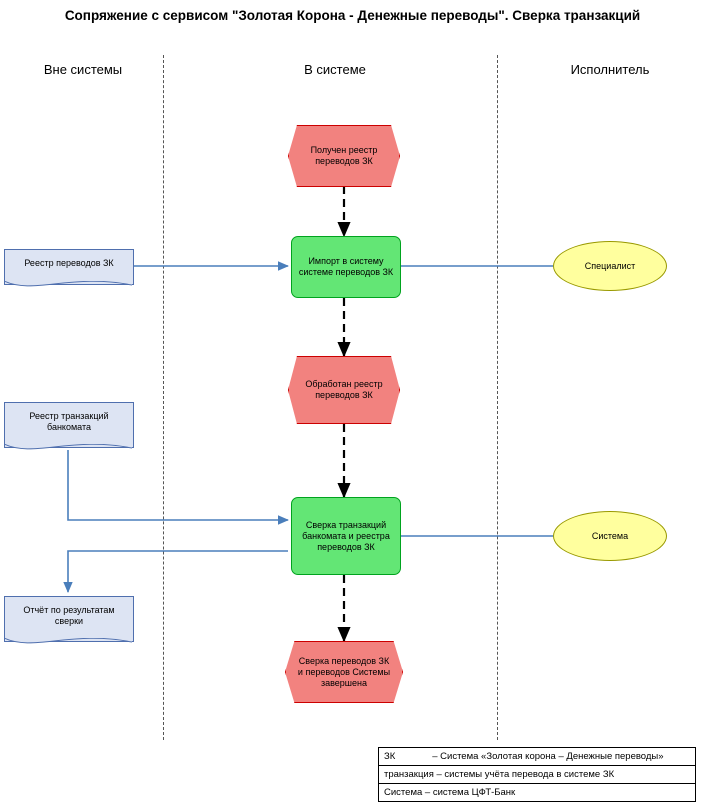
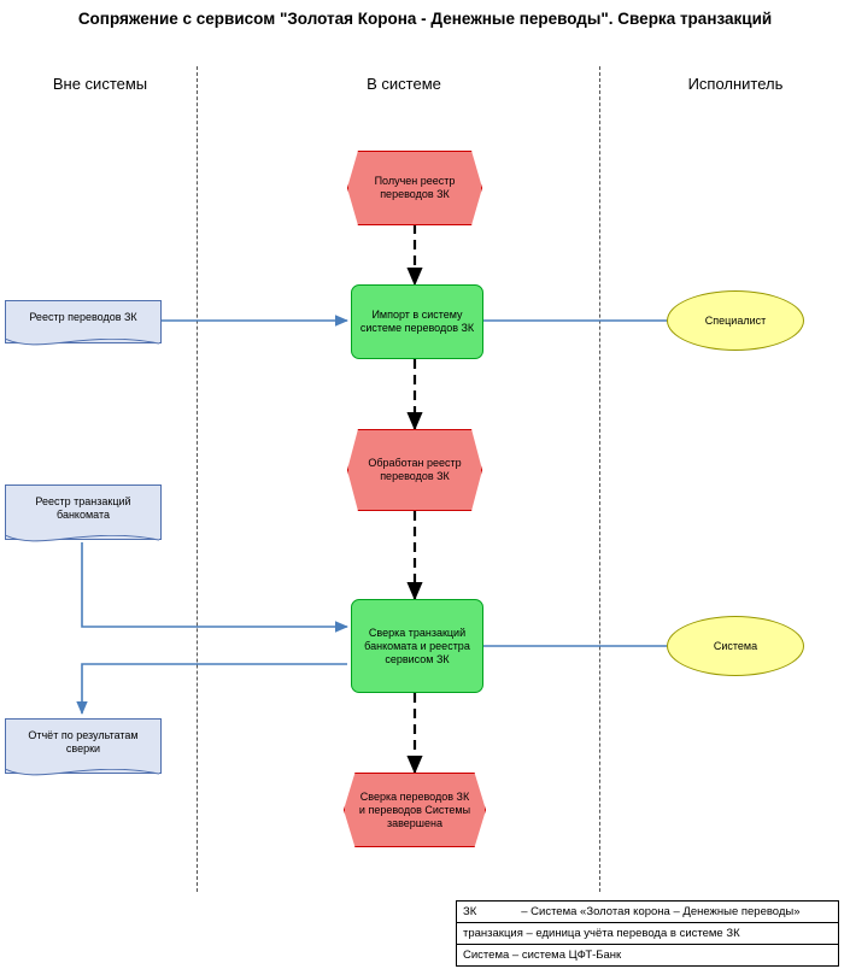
  Сопряжение с сервисом "Золотая Корона - Денежные переводы". Сверка транзакций
  Вне системы
  В системе
  Исполнитель
  Получен реестр переводов ЗК
  Импорт в систему системе переводов ЗК
  Обработан реестр переводов ЗК
- Сверка транзакций банкомата и реестра переводов ЗК
+ Сверка транзакций банкомата и реестра сервисом ЗК
  Сверка переводов ЗК и переводов Системы завершена
  Специалист
  Система
  Реестр переводов ЗК
  Реестр транзакций банкомата
  Отчёт по результатам сверки
  ЗК – Система «Золотая корона – Денежные переводы»
- транзакция – системы учёта перевода в системе ЗК
+ транзакция – единица учёта перевода в системе ЗК
  Система – система ЦФТ-Банк
